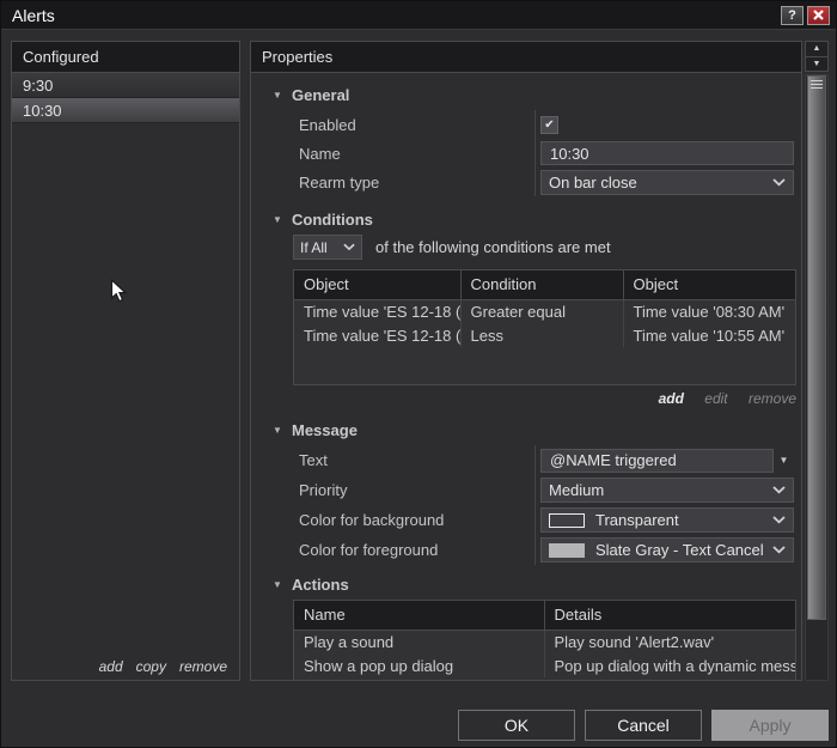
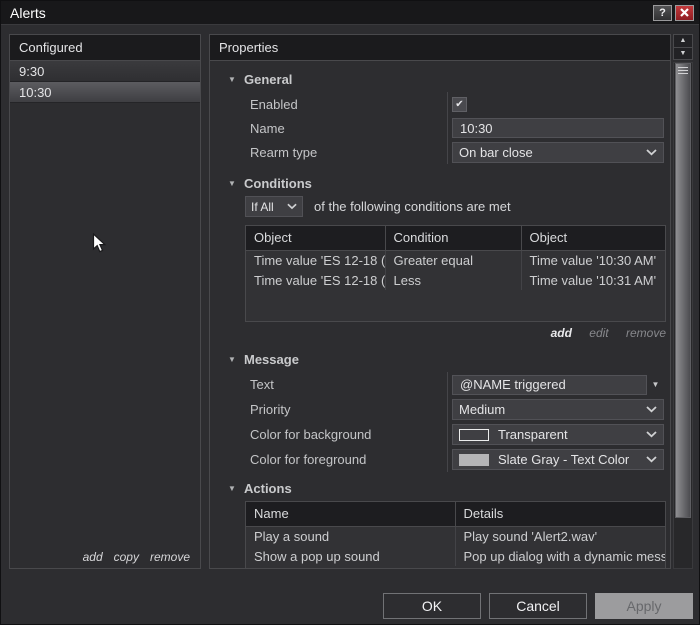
  Alerts
  ?
  Configured
  9:30
  10:30
  add
  copy
  remove
  Properties
  ▼
  General
  Enabled
  ✔
  Name
  10:30
  Rearm type
  On bar close
  ▼
  Conditions
  If All
  of the following conditions are met
  Object	Condition	Object
- Time value 'ES 12-18 (	Greater equal	Time value '08:30 AM'
+ Time value 'ES 12-18 (	Greater equal	Time value '10:30 AM'
- Time value 'ES 12-18 (	Less	Time value '10:55 AM'
+ Time value 'ES 12-18 (	Less	Time value '10:31 AM'
  add edit remove
  ▼
  Message
  Text
  @NAME triggered
  ▼
  Priority
  Medium
  Color for background
  Transparent
  Color for foreground
- Slate Gray - Text Cancel
+ Slate Gray - Text Color
  ▼
  Actions
  Name	Details
  Play a sound	Play sound 'Alert2.wav'
- Show a pop up dialog	Pop up dialog with a dynamic mess
+ Show a pop up sound	Pop up dialog with a dynamic mess
  OK
  Cancel
  Apply
